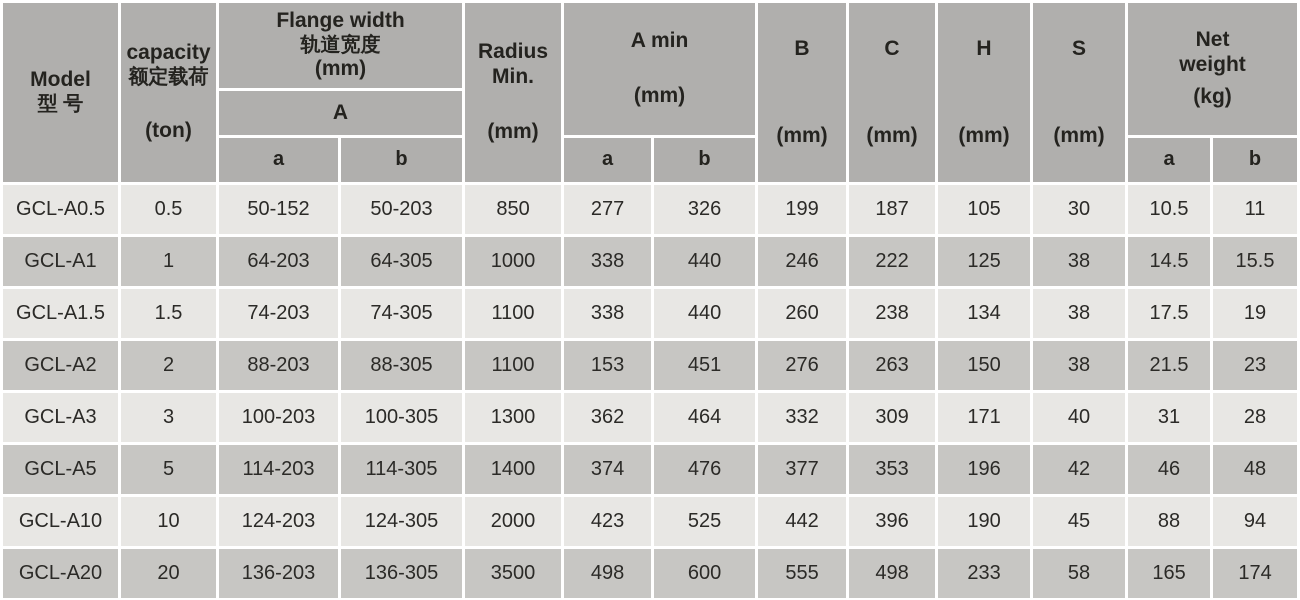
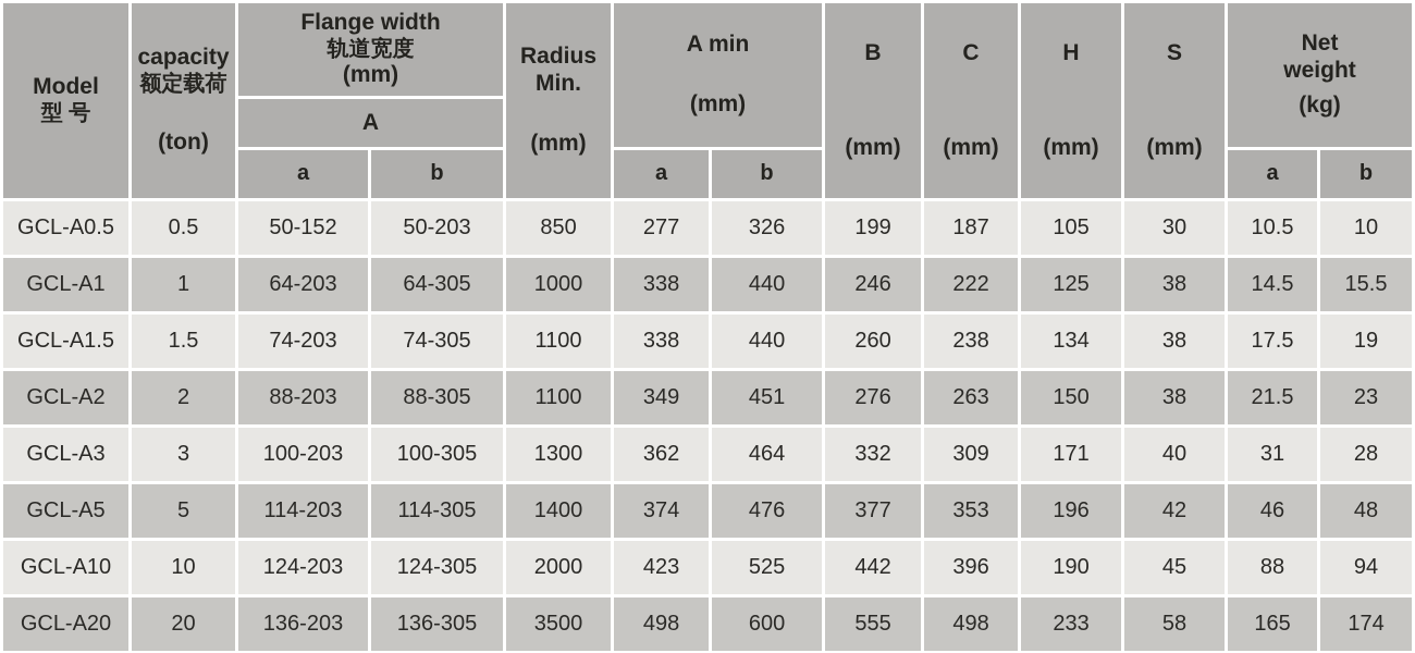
  Model 型 号	capacity 额定载荷 (ton)	Flange width 轨道宽度 (mm)	Radius Min. (mm)	A min (mm)	B (mm)	C (mm)	H (mm)	S (mm)	Net weight (kg)
  A
  a	b	a	b	a	b
- GCL-A0.5	0.5	50-152	50-203	850	277	326	199	187	105	30	10.5	11
+ GCL-A0.5	0.5	50-152	50-203	850	277	326	199	187	105	30	10.5	10
  GCL-A1	1	64-203	64-305	1000	338	440	246	222	125	38	14.5	15.5
  GCL-A1.5	1.5	74-203	74-305	1100	338	440	260	238	134	38	17.5	19
- GCL-A2	2	88-203	88-305	1100	153	451	276	263	150	38	21.5	23
+ GCL-A2	2	88-203	88-305	1100	349	451	276	263	150	38	21.5	23
  GCL-A3	3	100-203	100-305	1300	362	464	332	309	171	40	31	28
  GCL-A5	5	114-203	114-305	1400	374	476	377	353	196	42	46	48
  GCL-A10	10	124-203	124-305	2000	423	525	442	396	190	45	88	94
  GCL-A20	20	136-203	136-305	3500	498	600	555	498	233	58	165	174
